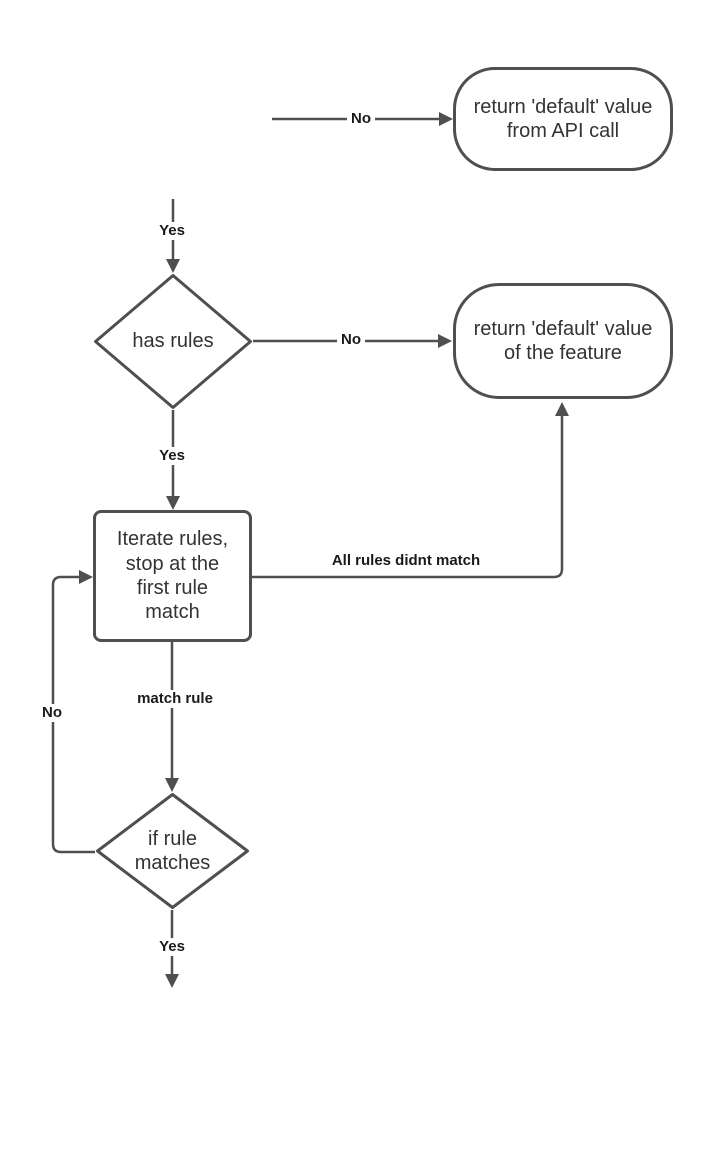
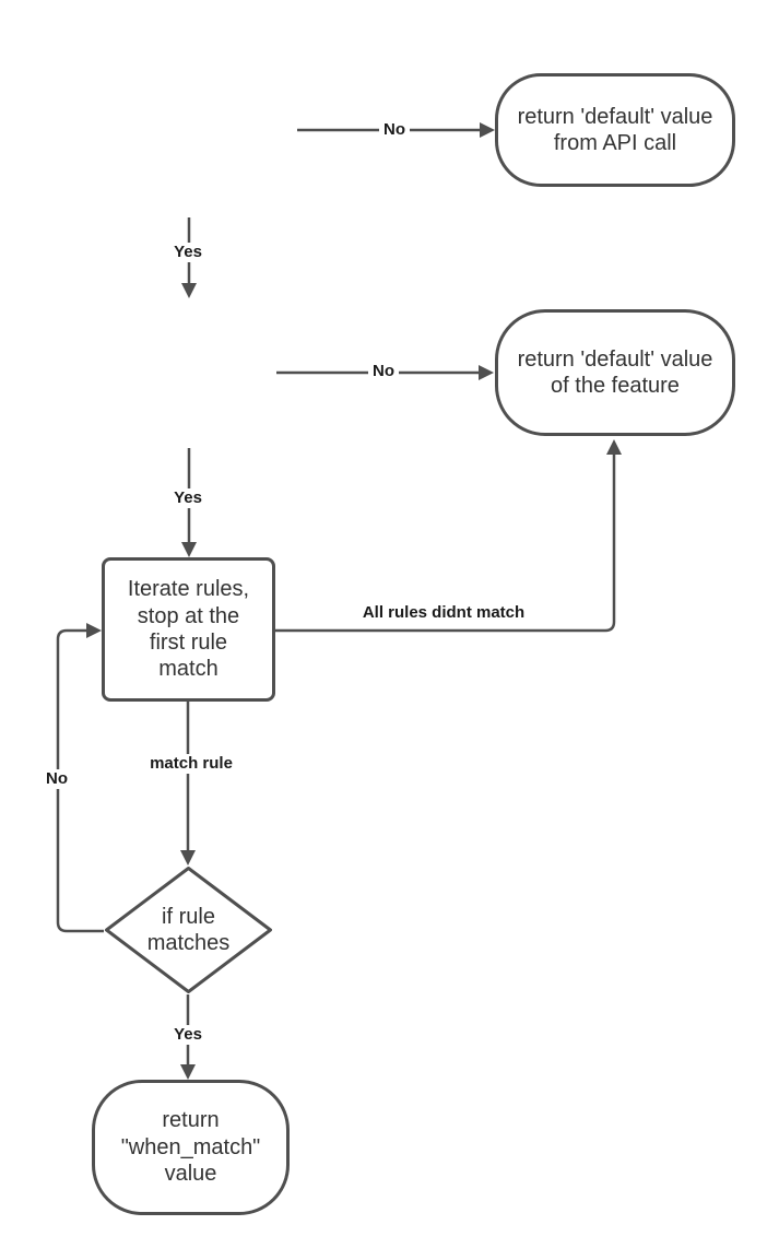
  return 'default' value
  from API call
- has rules
  return 'default' value
  of the feature
  Iterate rules,
  stop at the
  first rule
  match
  if rule
  matches
+ return
+ "when_match"
+ value
  No
  Yes
  No
  Yes
  All rules didnt match
  match rule
  No
  Yes
